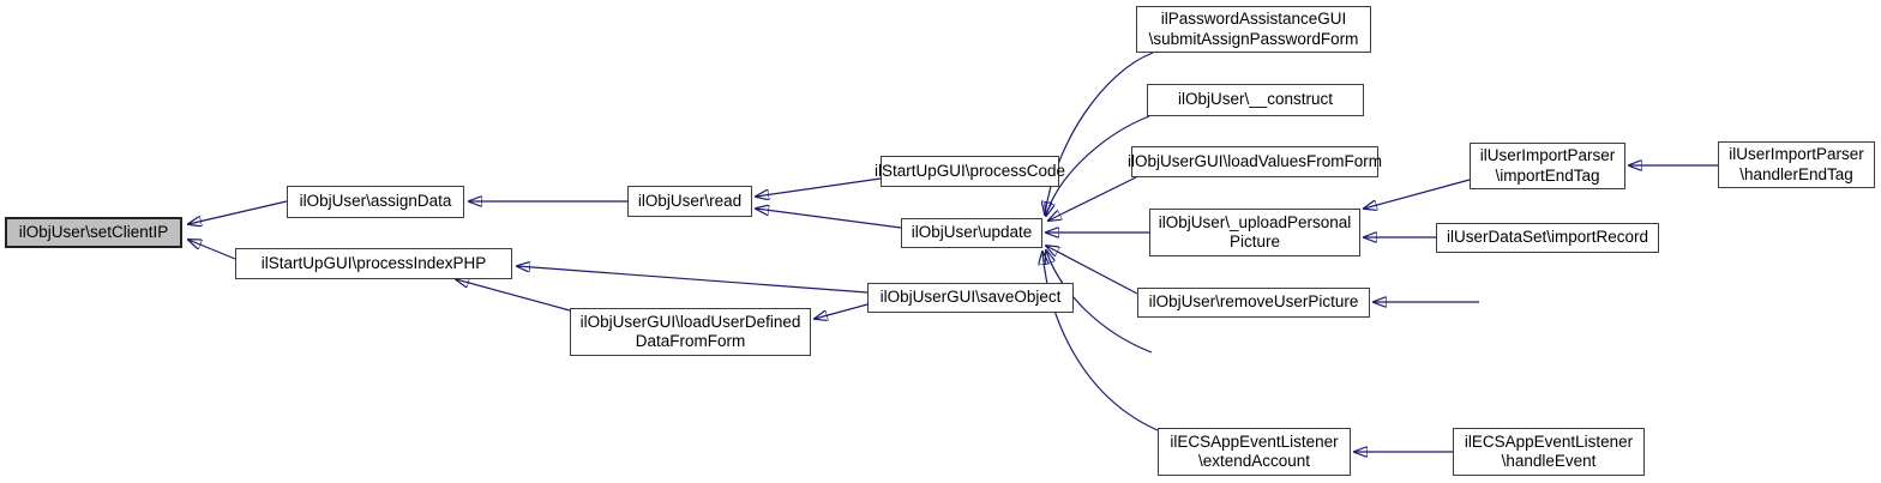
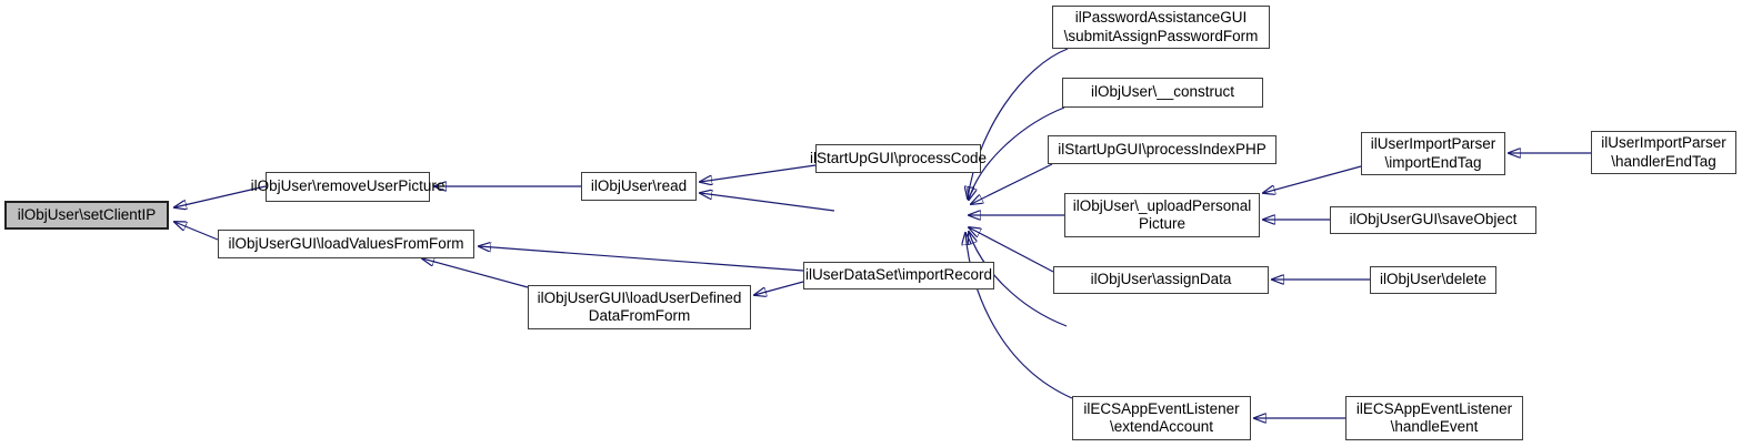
  ilObjUser\setClientIP
- ilObjUser\assignData
+ ilObjUser\removeUserPicture
- ilStartUpGUI\processIndexPHP
+ ilObjUserGUI\loadValuesFromForm
  ilObjUser\read
  ilStartUpGUI\processCode
- ilObjUser\update
- ilObjUserGUI\saveObject
+ ilUserDataSet\importRecord
  ilObjUserGUI\loadUserDefined
  DataFromForm
  ilPasswordAssistanceGUI
  \submitAssignPasswordForm
  ilObjUser\__construct
- ilObjUserGUI\loadValuesFromForm
+ ilStartUpGUI\processIndexPHP
  ilUserImportParser
  \importEndTag
  ilObjUser\_uploadPersonal
  Picture
- ilUserDataSet\importRecord
+ ilObjUserGUI\saveObject
- ilObjUser\removeUserPicture
+ ilObjUser\assignData
+ ilObjUser\delete
  ilECSAppEventListener
  \extendAccount
  ilECSAppEventListener
  \handleEvent
  ilUserImportParser
  \handlerEndTag
